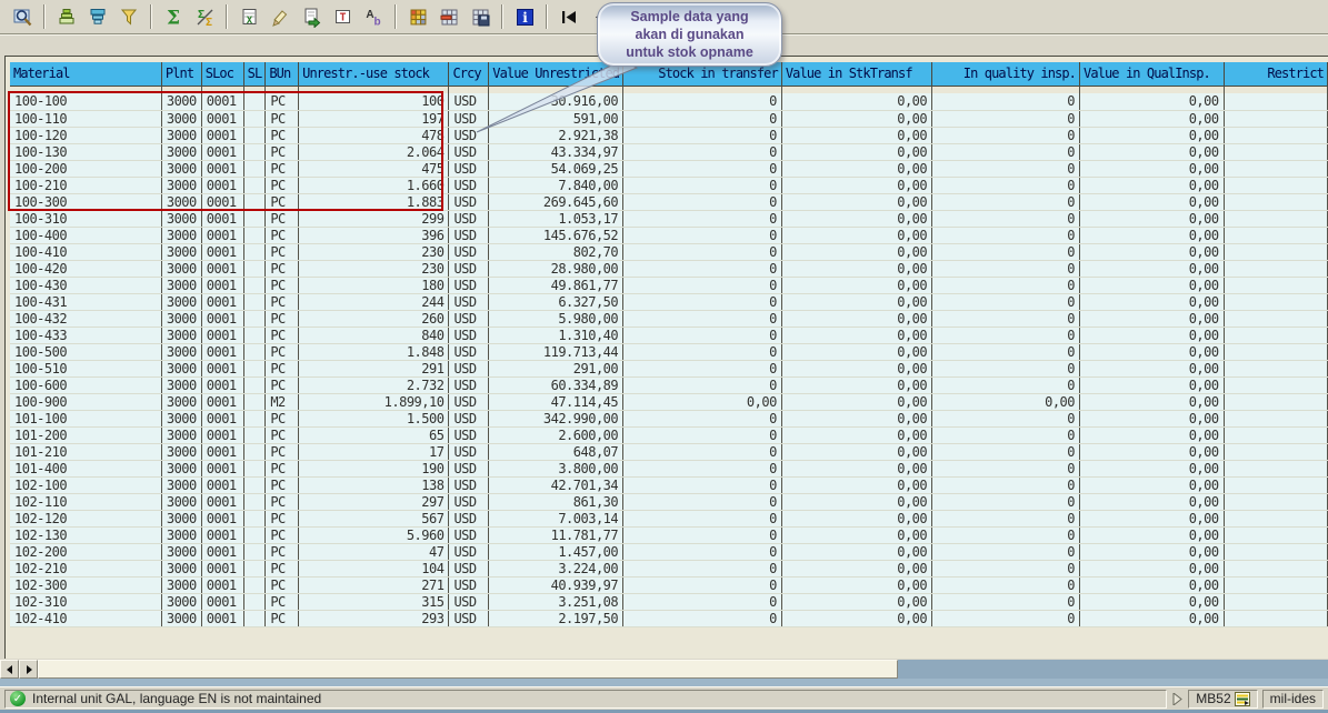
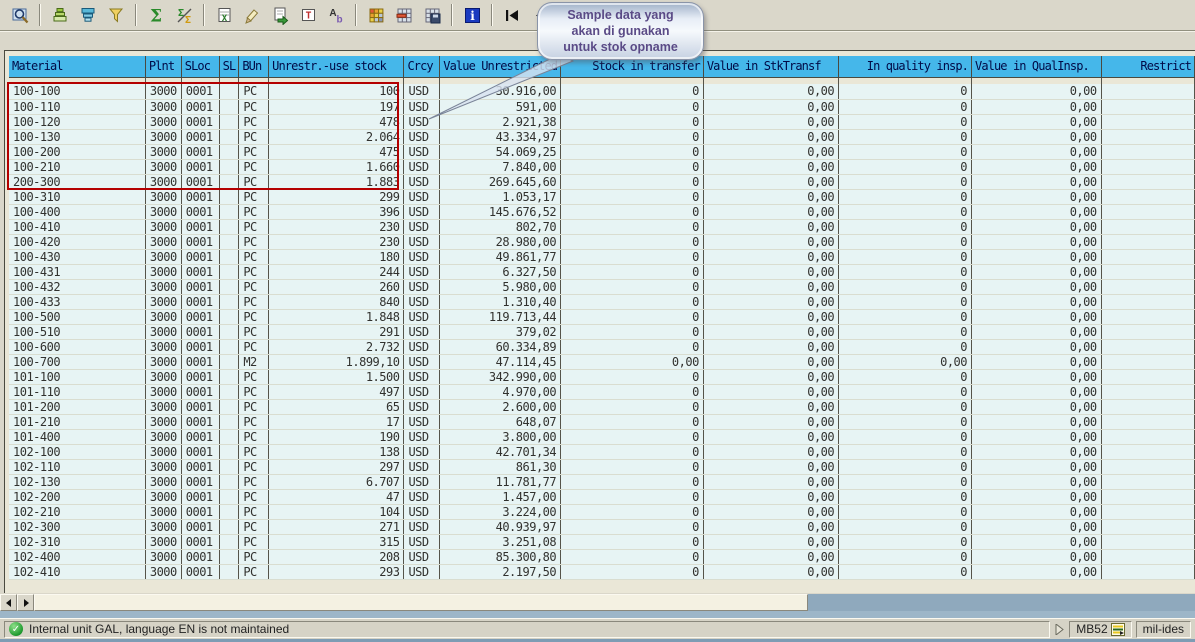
  Σ
  Σ
  Σ
  X
  T
  A
  b
  i
  Material	Plnt	SLoc	SL	BUn	Unrestr.-use stock	Crcy	Value Unrestricted	Stock in transfer	Value in StkTransf	In quality insp.	Value in QualInsp.	Restrict
  100-100	3000	0001		PC	100	USD	30.916,00	0	0,00	0	0,00
  100-110	3000	0001		PC	197	USD	591,00	0	0,00	0	0,00
  100-120	3000	0001		PC	478	USD	2.921,38	0	0,00	0	0,00
  100-130	3000	0001		PC	2.064	USD	43.334,97	0	0,00	0	0,00
  100-200	3000	0001		PC	475	USD	54.069,25	0	0,00	0	0,00
  100-210	3000	0001		PC	1.660	USD	7.840,00	0	0,00	0	0,00
- 100-300	3000	0001		PC	1.883	USD	269.645,60	0	0,00	0	0,00
+ 200-300	3000	0001		PC	1.883	USD	269.645,60	0	0,00	0	0,00
  100-310	3000	0001		PC	299	USD	1.053,17	0	0,00	0	0,00
  100-400	3000	0001		PC	396	USD	145.676,52	0	0,00	0	0,00
  100-410	3000	0001		PC	230	USD	802,70	0	0,00	0	0,00
  100-420	3000	0001		PC	230	USD	28.980,00	0	0,00	0	0,00
  100-430	3000	0001		PC	180	USD	49.861,77	0	0,00	0	0,00
  100-431	3000	0001		PC	244	USD	6.327,50	0	0,00	0	0,00
  100-432	3000	0001		PC	260	USD	5.980,00	0	0,00	0	0,00
  100-433	3000	0001		PC	840	USD	1.310,40	0	0,00	0	0,00
  100-500	3000	0001		PC	1.848	USD	119.713,44	0	0,00	0	0,00
- 100-510	3000	0001		PC	291	USD	291,00	0	0,00	0	0,00
+ 100-510	3000	0001		PC	291	USD	379,02	0	0,00	0	0,00
  100-600	3000	0001		PC	2.732	USD	60.334,89	0	0,00	0	0,00
- 100-900	3000	0001		M2	1.899,10	USD	47.114,45	0,00	0,00	0,00	0,00
+ 100-700	3000	0001		M2	1.899,10	USD	47.114,45	0,00	0,00	0,00	0,00
  101-100	3000	0001		PC	1.500	USD	342.990,00	0	0,00	0	0,00
+ 101-110	3000	0001		PC	497	USD	4.970,00	0	0,00	0	0,00
  101-200	3000	0001		PC	65	USD	2.600,00	0	0,00	0	0,00
  101-210	3000	0001		PC	17	USD	648,07	0	0,00	0	0,00
  101-400	3000	0001		PC	190	USD	3.800,00	0	0,00	0	0,00
  102-100	3000	0001		PC	138	USD	42.701,34	0	0,00	0	0,00
  102-110	3000	0001		PC	297	USD	861,30	0	0,00	0	0,00
- 102-120	3000	0001		PC	567	USD	7.003,14	0	0,00	0	0,00
- 102-130	3000	0001		PC	5.960	USD	11.781,77	0	0,00	0	0,00
+ 102-130	3000	0001		PC	6.707	USD	11.781,77	0	0,00	0	0,00
  102-200	3000	0001		PC	47	USD	1.457,00	0	0,00	0	0,00
  102-210	3000	0001		PC	104	USD	3.224,00	0	0,00	0	0,00
  102-300	3000	0001		PC	271	USD	40.939,97	0	0,00	0	0,00
  102-310	3000	0001		PC	315	USD	3.251,08	0	0,00	0	0,00
+ 102-400	3000	0001		PC	208	USD	85.300,80	0	0,00	0	0,00
  102-410	3000	0001		PC	293	USD	2.197,50	0	0,00	0	0,00
  Sample data yang
  akan di gunakan
  untuk stok opname
  ✓
  Internal unit GAL, language EN is not maintained
  MB52
  mil-ides
